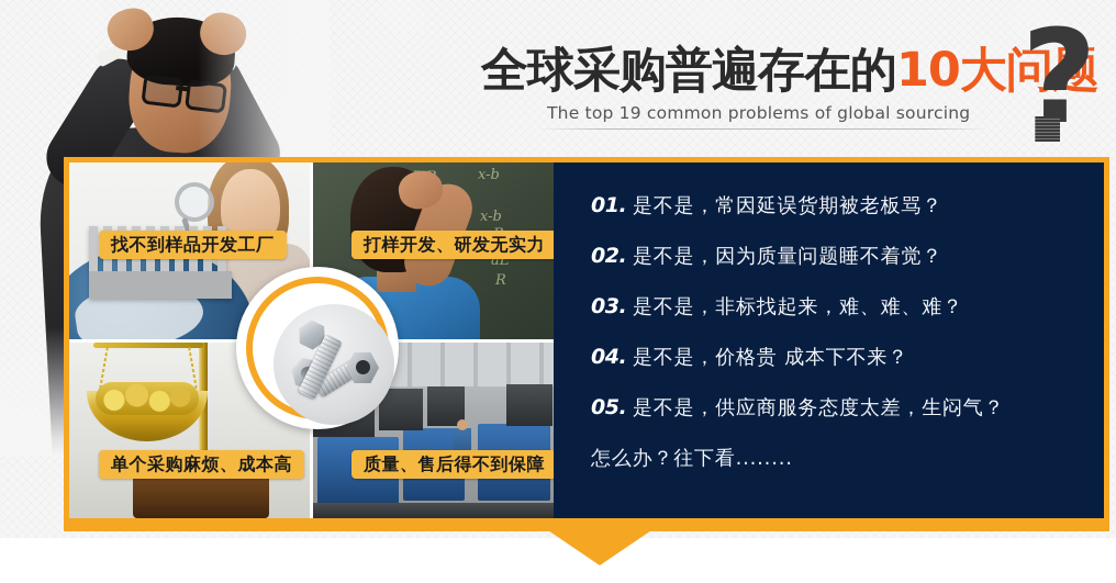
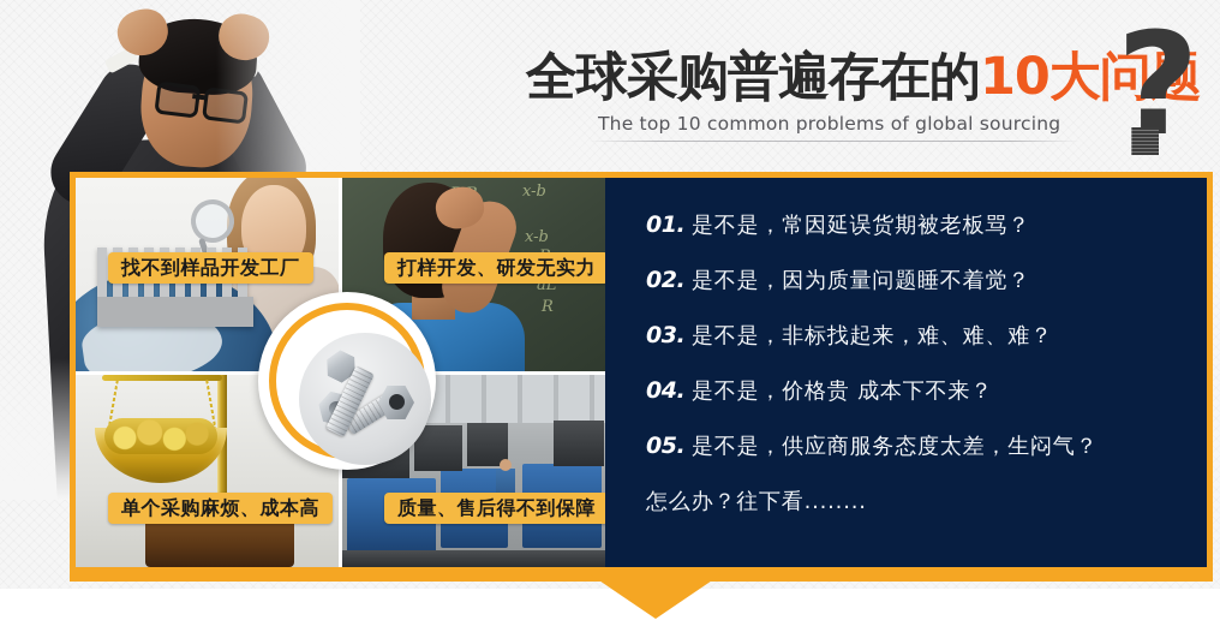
  全球采购普遍存在的10大
- The top 19 common problems of global sourcing
+ The top 10 common problems of global sourcing
  ?
  x-b
  x-b
  aL
  R
  找不到样品开发工厂
  打样开发、研发无实力
  单个采购麻烦、成本高
  质量、售后得不到保障
  01.
  是不是，常因延误货期被老板骂？
  02.
  是不是，因为质量问题睡不着觉？
  03.
  是不是，非标找起来，难、难、难？
  04.
  是不是，价格贵 成本下不来？
  05.
  是不是，供应商服务态度太差，生闷气？
  怎么办？往下看........
